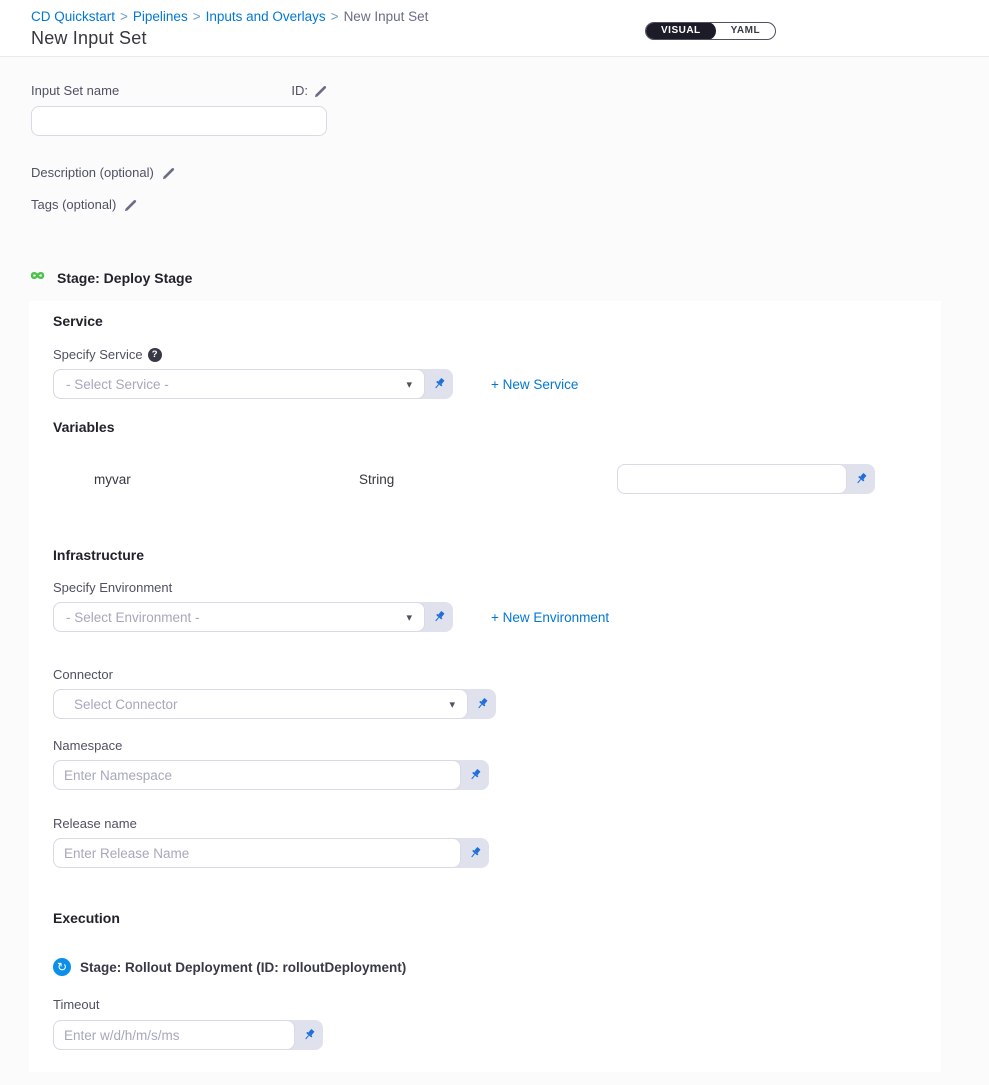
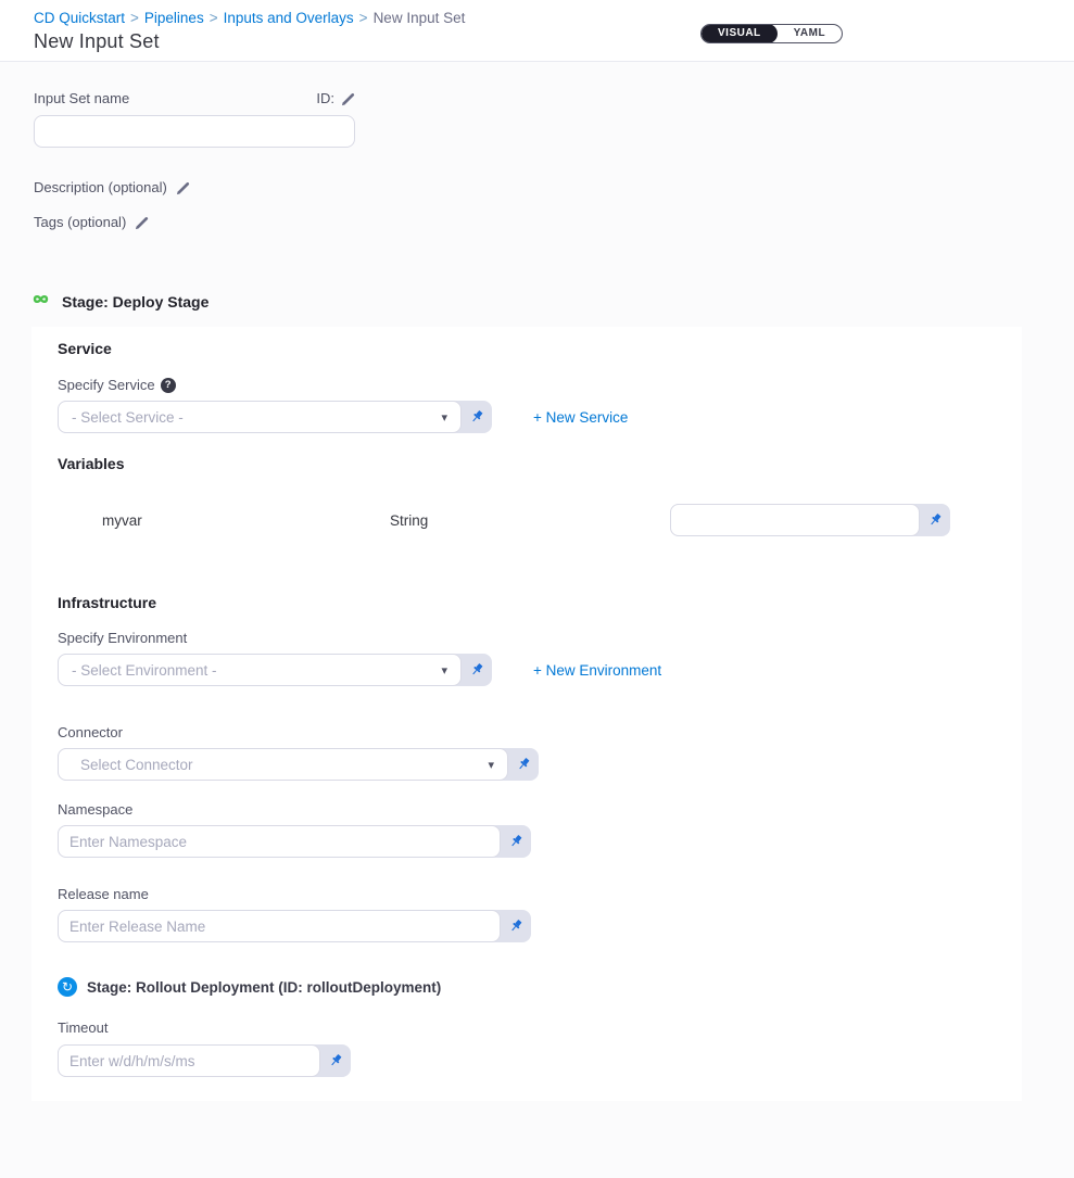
  CD Quickstart > Pipelines > Inputs and Overlays > New Input Set
  New Input Set
  VISUAL
  YAML
  Input Set name
  ID:
  Description (optional)
  Tags (optional)
  Stage: Deploy Stage
  Service
  Specify Service
  ?
  - Select Service -
  ▾
  + New Service
  Variables
  myvar
  String
  Infrastructure
  Specify Environment
  - Select Environment -
  ▾
  + New Environment
  Connector
  Select Connector
  ▾
  Namespace
  Enter Namespace
  Release name
  Enter Release Name
- Execution
  ↻
  Stage: Rollout Deployment (ID: rolloutDeployment)
  Timeout
  Enter w/d/h/m/s/ms
